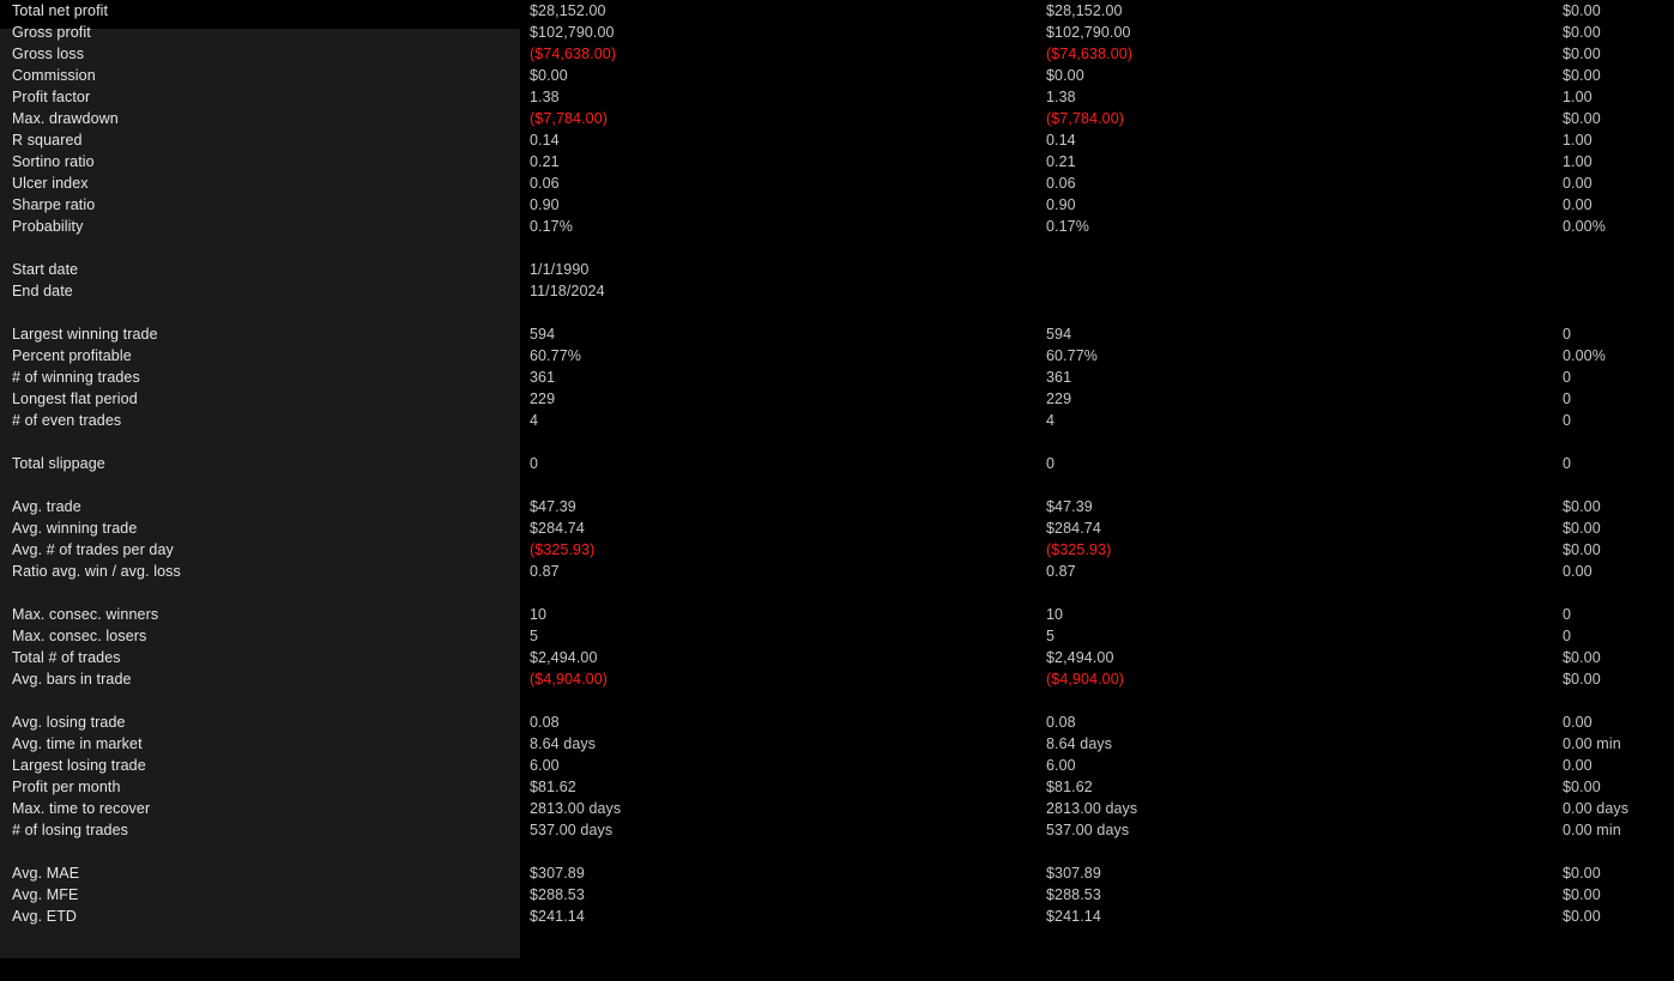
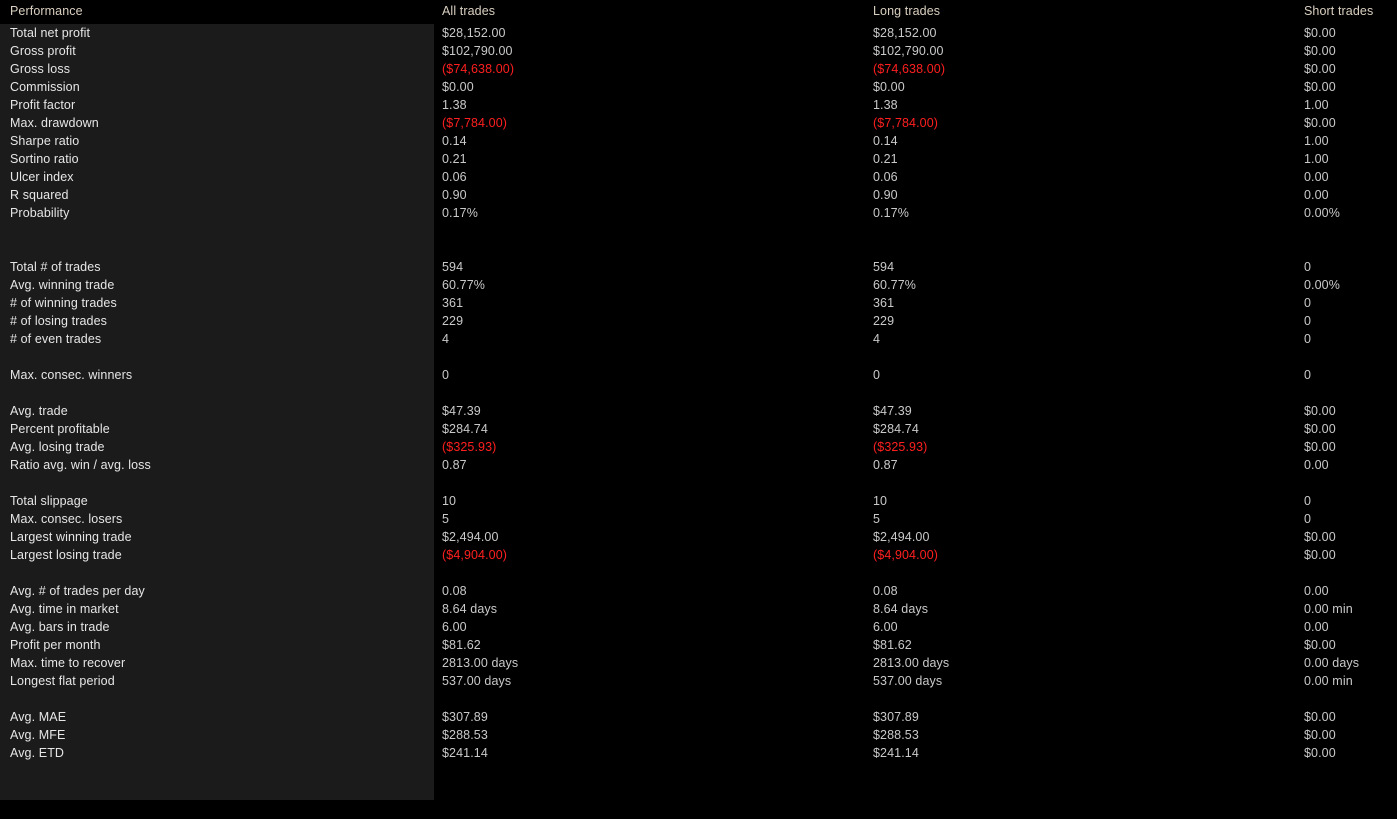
+ Performance
+ All trades
+ Long trades
+ Short trades
  Total net profit
  $28,152.00
  $28,152.00
  $0.00
  Gross profit
  $102,790.00
  $102,790.00
  $0.00
  Gross loss
  ($74,638.00)
  ($74,638.00)
  $0.00
  Commission
  $0.00
  $0.00
  $0.00
  Profit factor
  1.38
  1.38
  1.00
  Max. drawdown
  ($7,784.00)
  ($7,784.00)
  $0.00
- R squared
+ Sharpe ratio
  0.14
  0.14
  1.00
  Sortino ratio
  0.21
  0.21
  1.00
  Ulcer index
  0.06
  0.06
  0.00
- Sharpe ratio
+ R squared
  0.90
  0.90
  0.00
  Probability
  0.17%
  0.17%
  0.00%
- Start date
- 1/1/1990
- End date
- 11/18/2024
- Largest winning trade
+ Total # of trades
  594
  594
  0
- Percent profitable
+ Avg. winning trade
  60.77%
  60.77%
  0.00%
  # of winning trades
  361
  361
  0
- Longest flat period
+ # of losing trades
  229
  229
  0
  # of even trades
  4
  4
  0
- Total slippage
+ Max. consec. winners
  0
  0
  0
  Avg. trade
  $47.39
  $47.39
  $0.00
- Avg. winning trade
+ Percent profitable
  $284.74
  $284.74
  $0.00
- Avg. # of trades per day
+ Avg. losing trade
  ($325.93)
  ($325.93)
  $0.00
  Ratio avg. win / avg. loss
  0.87
  0.87
  0.00
- Max. consec. winners
+ Total slippage
  10
  10
  0
  Max. consec. losers
  5
  5
  0
- Total # of trades
+ Largest winning trade
  $2,494.00
  $2,494.00
  $0.00
- Avg. bars in trade
+ Largest losing trade
  ($4,904.00)
  ($4,904.00)
  $0.00
- Avg. losing trade
+ Avg. # of trades per day
  0.08
  0.08
  0.00
  Avg. time in market
  8.64 days
  8.64 days
  0.00 min
- Largest losing trade
+ Avg. bars in trade
  6.00
  6.00
  0.00
  Profit per month
  $81.62
  $81.62
  $0.00
  Max. time to recover
  2813.00 days
  2813.00 days
  0.00 days
- # of losing trades
+ Longest flat period
  537.00 days
  537.00 days
  0.00 min
  Avg. MAE
  $307.89
  $307.89
  $0.00
  Avg. MFE
  $288.53
  $288.53
  $0.00
  Avg. ETD
  $241.14
  $241.14
  $0.00
